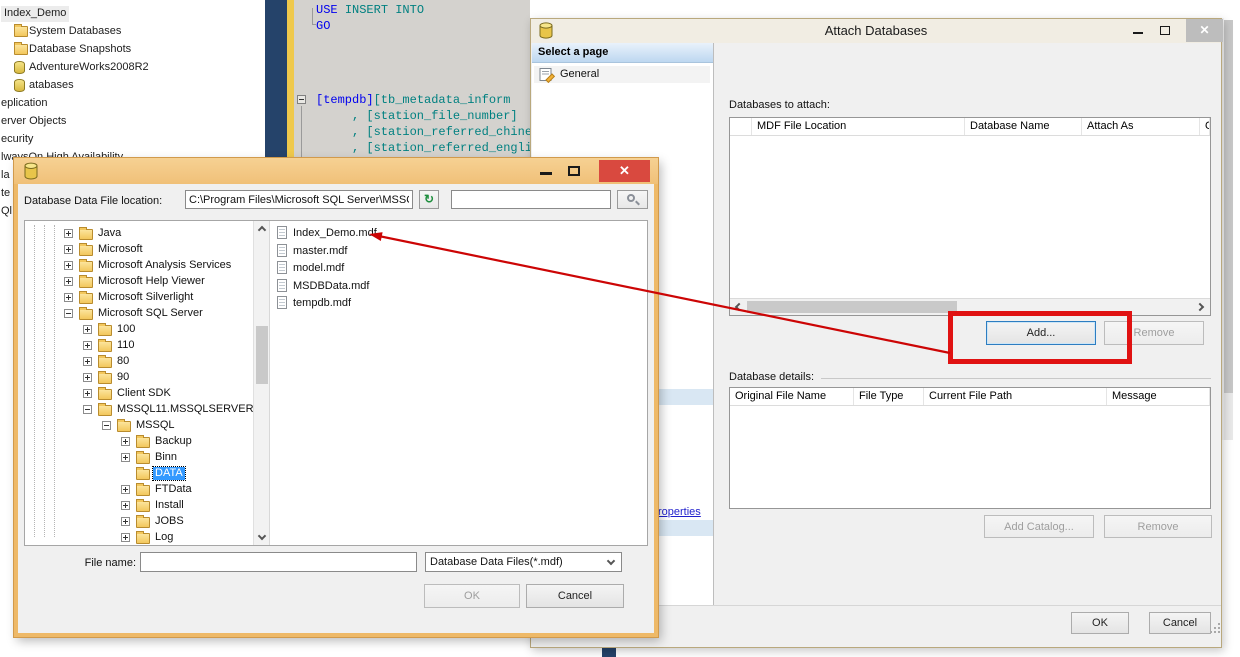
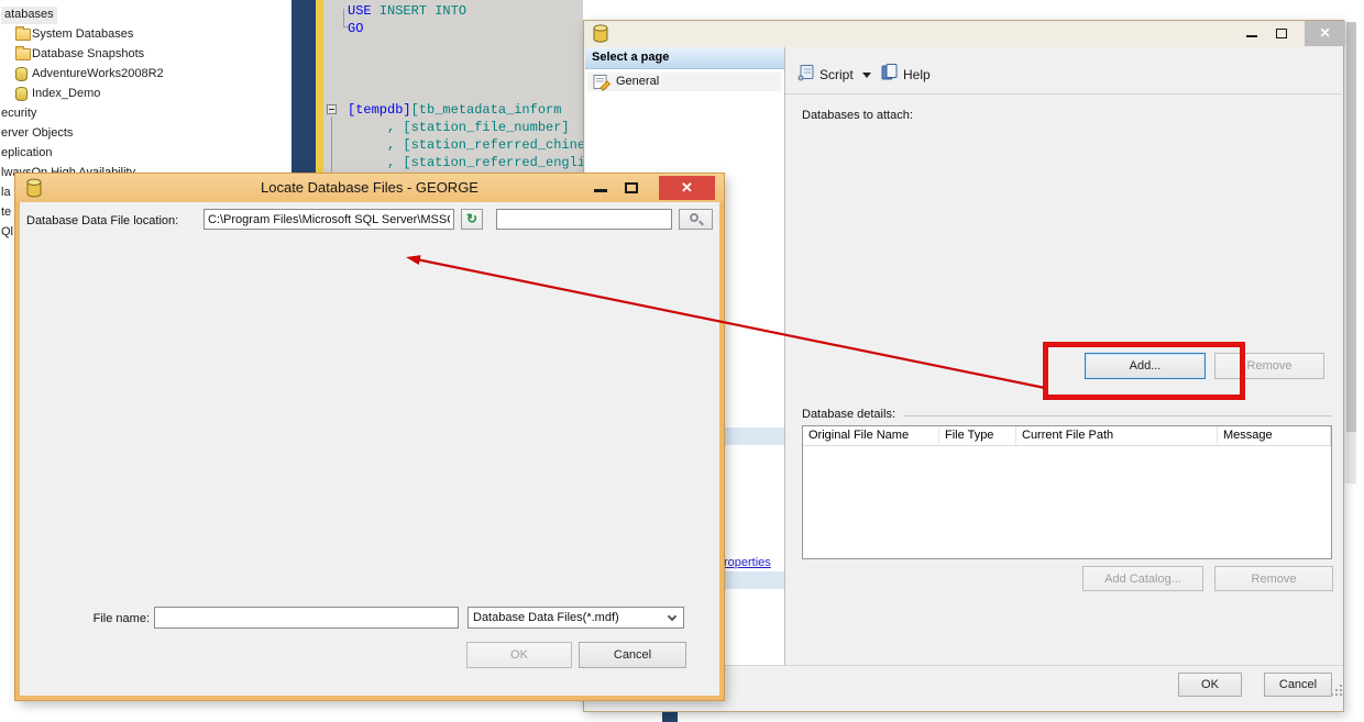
- Index_Demo
+ atabases
  System Databases
  Database Snapshots
  AdventureWorks2008R2
- atabases
+ Index_Demo
- eplication
+ ecurity
  erver Objects
- ecurity
+ eplication
  lwaysOn High Availability
  la
  te
  Ql
  USE INSERT INTO
  GO
  [tempdb][tb_metadata_inform
  , [station_file_number]
  , [station_referred_chine
  , [station_referred_engli
- Attach Databases
  ✕
  Select a page
  General
  roperties
+ Script
+ Help
  Databases to attach:
- MDF File Location Database Name Attach As O
  Add...
  Remove
  Database details:
  Original File Name File Type Current File Path Message
  Add Catalog...
  Remove
  OK
  Cancel
+ Locate Database Files - GEORGE
  ✕
  Database Data File location:
  C:\Program Files\Microsoft SQL Server\MSS
  ↻
- Java
- Microsoft
- Microsoft Analysis Services
- Microsoft Help Viewer
- Microsoft Silverlight
- Microsoft SQL Server
- 100
- 110
- 80
- 90
- Client SDK
- MSSQL11.MSSQLSERVER
- MSSQL
- Backup
- Binn
- DATA
- FTData
- Install
- JOBS
- Log
- Index_Demo.mdf
- master.mdf
- model.mdf
- MSDBData.mdf
- tempdb.mdf
  File name:
  Database Data Files(*.mdf)
  OK
  Cancel
